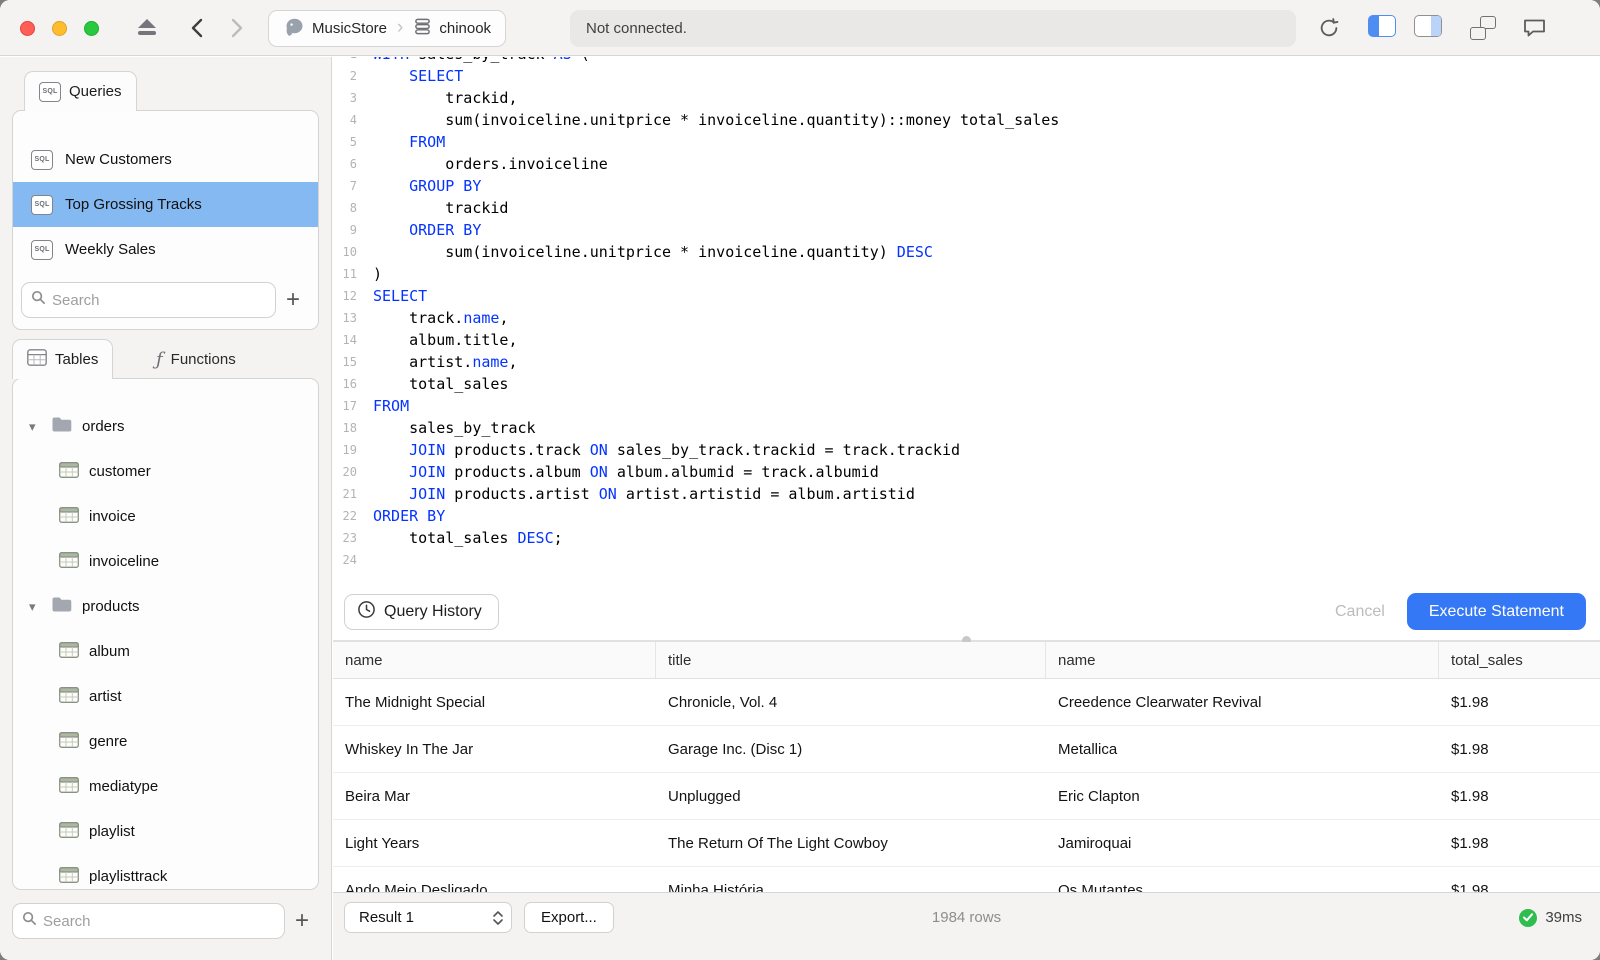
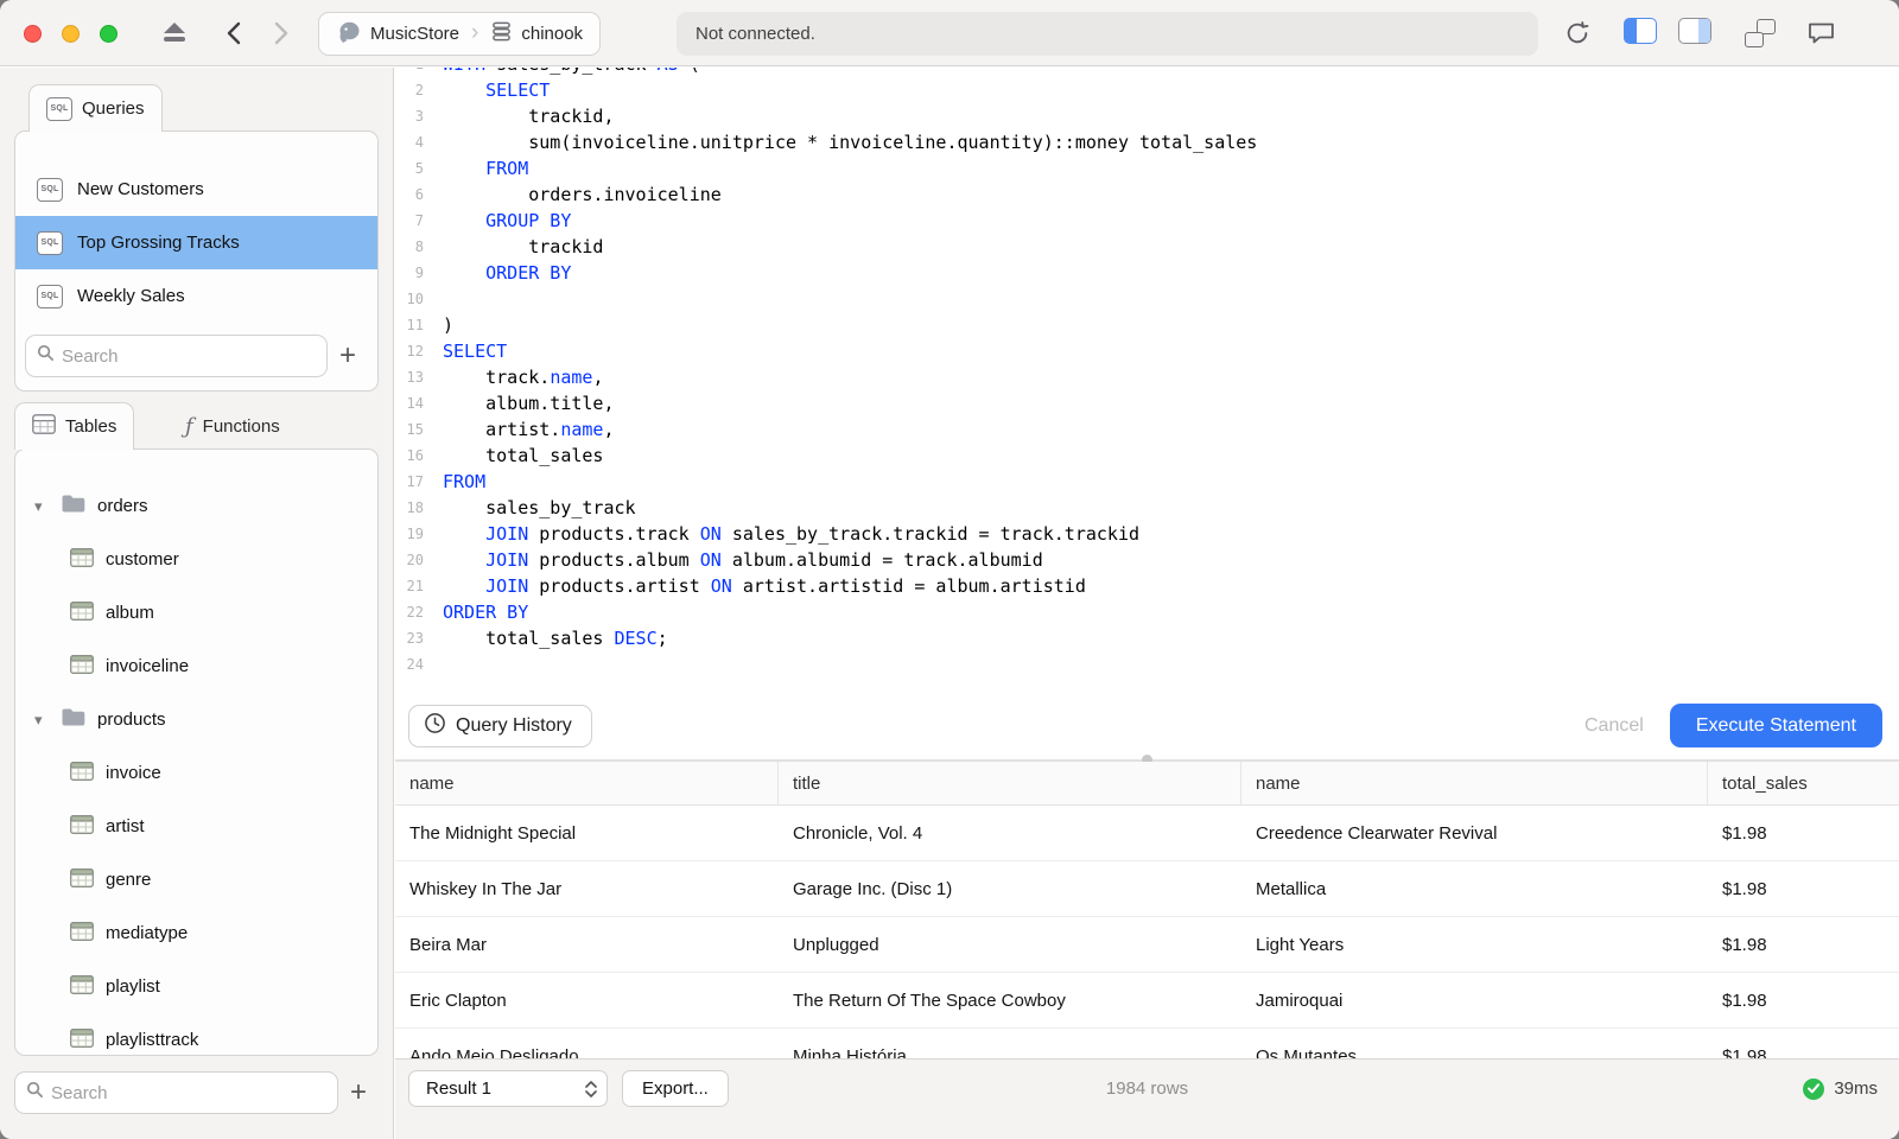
  MusicStore
  ›
  chinook
  Not connected.
  Queries
  New Customers
  Top Grossing Tracks
  Weekly Sales
  Search
  +
  Tables
  ƒ
  Functions
  ▾
  orders
  customer
- invoice
+ album
  invoiceline
  ▾
  products
- album
+ invoice
  artist
  genre
  mediatype
  playlist
  playlisttrack
  Search
  +
  2
  SELECT
  3
  trackid,
  4
  sum(invoiceline.unitprice * invoiceline.quantity)::money total_sales
  5
  FROM
  6
  orders.invoiceline
  7
  GROUP BY
  8
  trackid
  9
  ORDER BY
  10
- sum(invoiceline.unitprice * invoiceline.quantity) DESC
  11
  )
  12
  SELECT
  13
  track.name,
  14
  album.title,
  15
  artist.name,
  16
  total_sales
  17
  FROM
  18
  sales_by_track
  19
  JOIN products.track ON sales_by_track.trackid = track.trackid
  20
  JOIN products.album ON album.albumid = track.albumid
  21
  JOIN products.artist ON artist.artistid = album.artistid
  22
  ORDER BY
  23
  total_sales DESC;
  24
  Query History
  Cancel
  Execute Statement
  name
  title
  name
  total_sales
  The Midnight Special
  Chronicle, Vol. 4
  Creedence Clearwater Revival
  $1.98
  Whiskey In The Jar
  Garage Inc. (Disc 1)
  Metallica
  $1.98
  Beira Mar
  Unplugged
- Eric Clapton
+ Light Years
  $1.98
- Light Years
+ Eric Clapton
- The Return Of The Light Cowboy
+ The Return Of The Space Cowboy
  Jamiroquai
  $1.98
  Ando Meio Desligado
  Minha História
  Os Mutantes
  $1.98
  Result 1
  Export...
  39ms
  1984 rows
